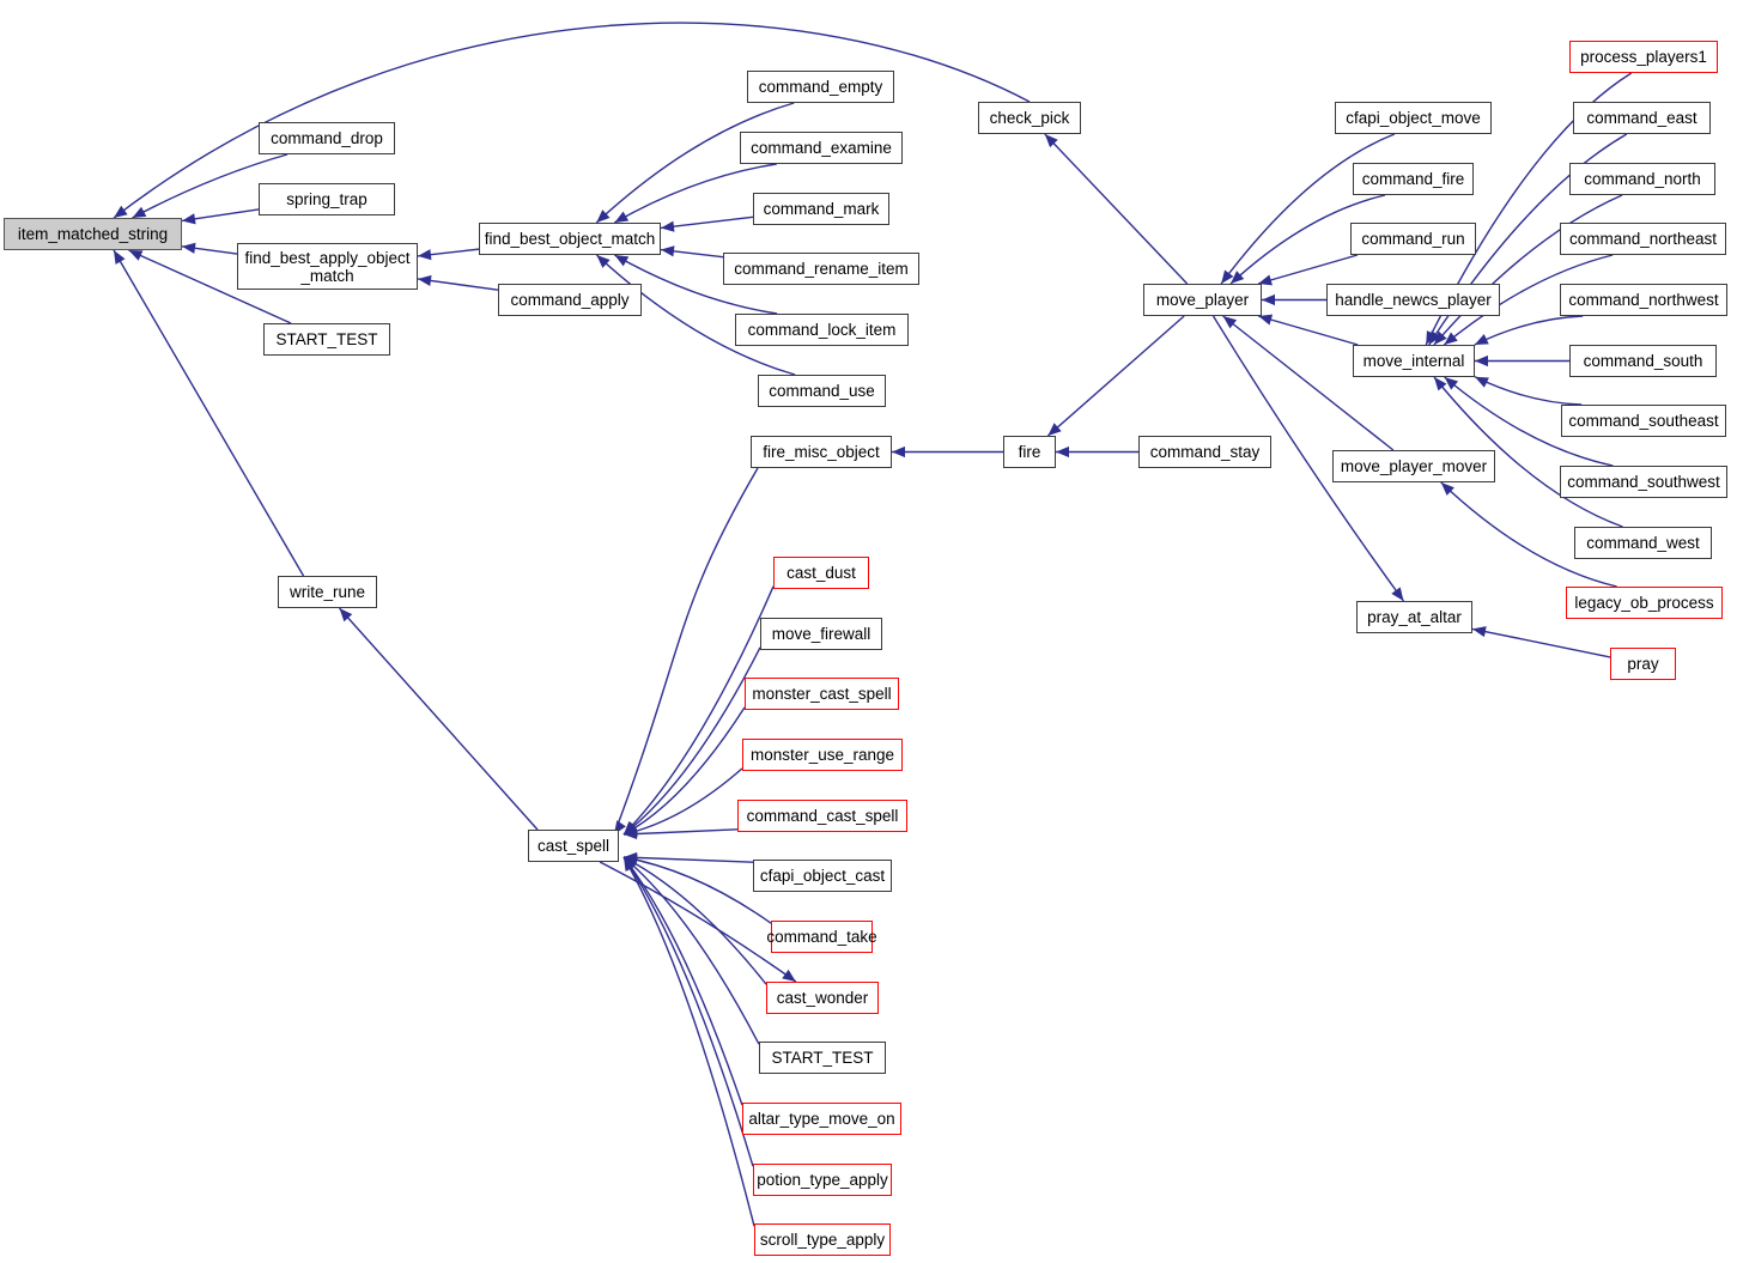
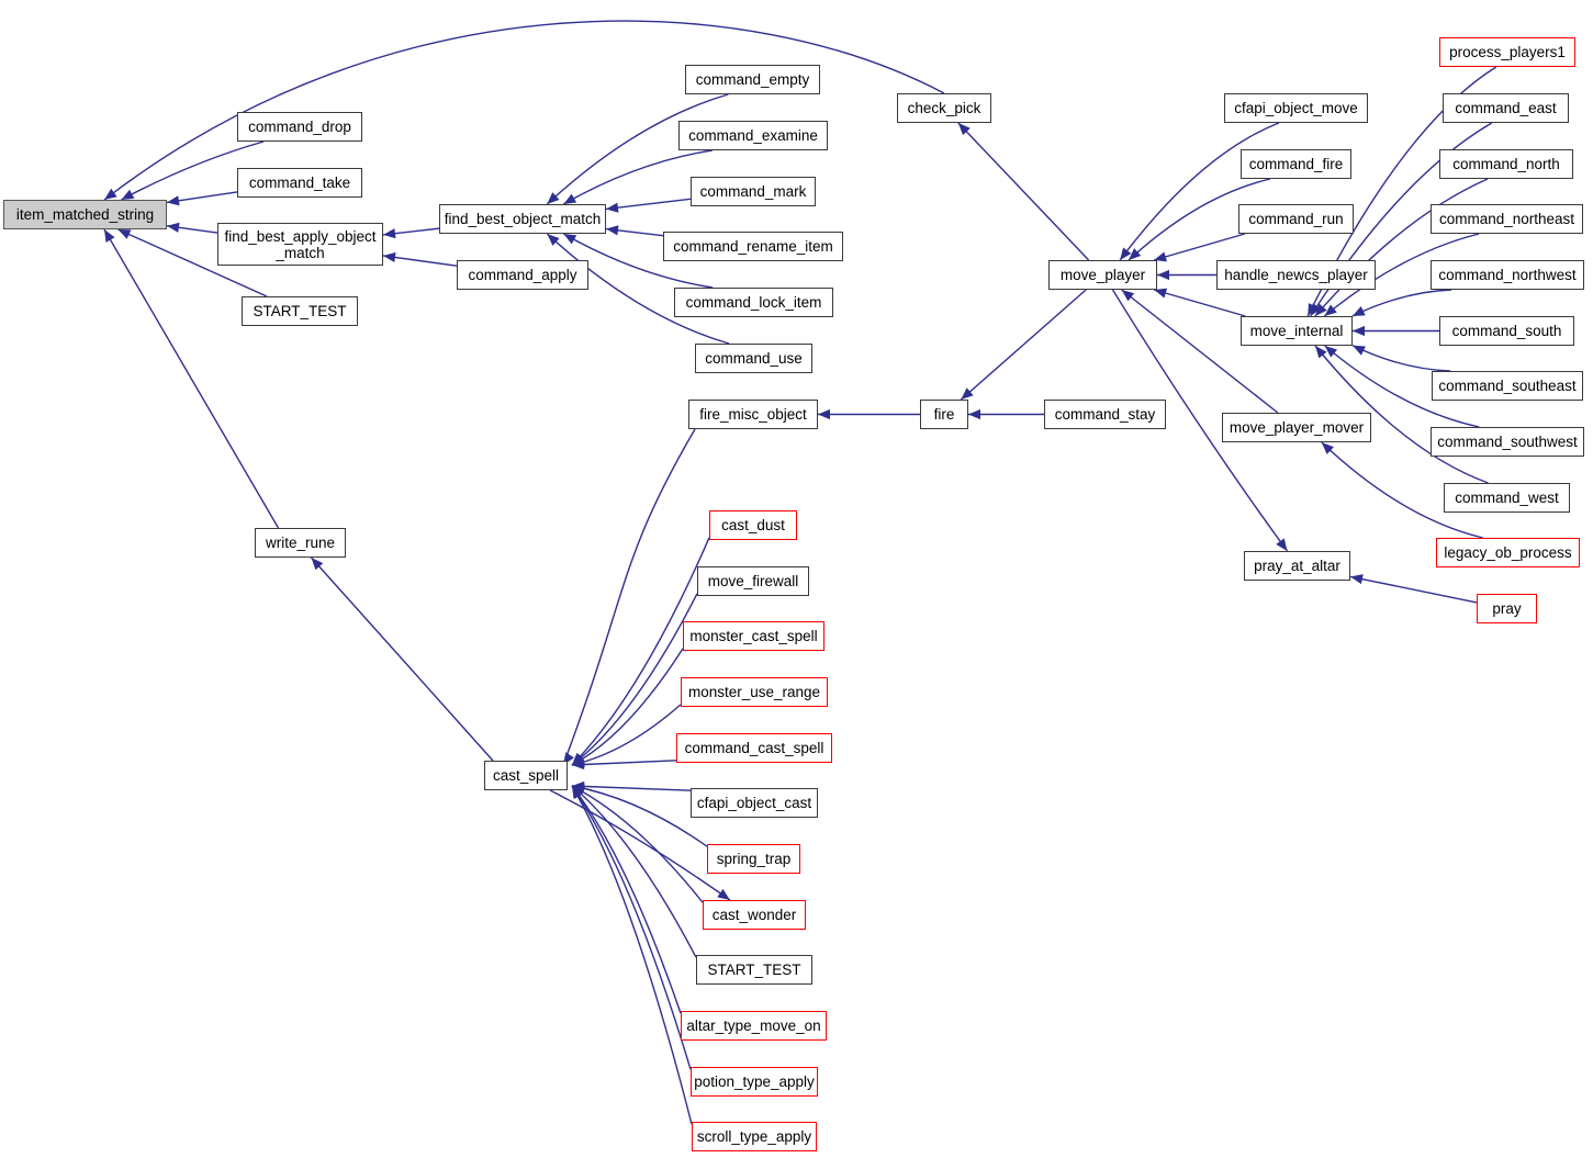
  item_matched_string
  command_drop
- spring_trap
+ command_take
  find_best_apply_object
  _match
  START_TEST
  write_rune
  find_best_object_match
  command_apply
  command_empty
  command_examine
  command_mark
  command_rename_item
  command_lock_item
  command_use
  fire_misc_object
  fire
  command_stay
  check_pick
  move_player
  cfapi_object_move
  command_fire
  command_run
  handle_newcs_player
  move_internal
  move_player_mover
  pray_at_altar
  process_players1
  command_east
  command_north
  command_northeast
  command_northwest
  command_south
  command_southeast
  command_southwest
  command_west
  legacy_ob_process
  pray
  cast_spell
  cast_dust
  move_firewall
  monster_cast_spell
  monster_use_range
  command_cast_spell
  cfapi_object_cast
- command_take
+ spring_trap
  cast_wonder
  START_TEST
  altar_type_move_on
  potion_type_apply
  scroll_type_apply
